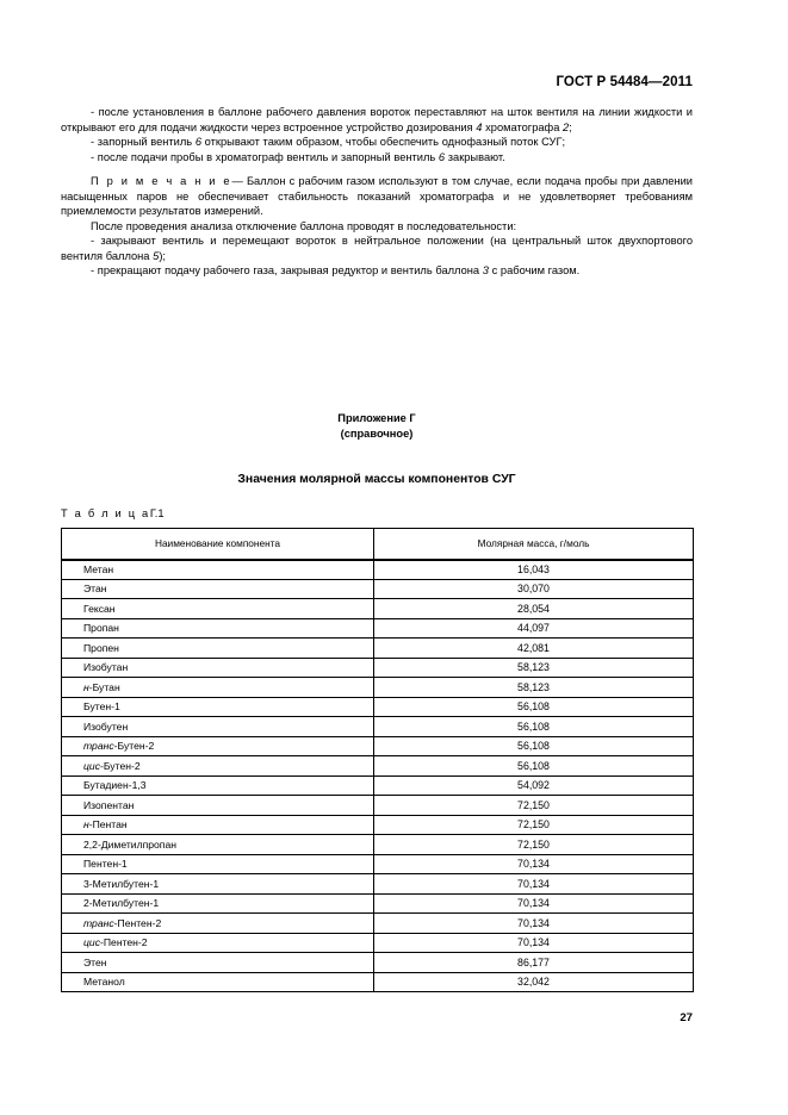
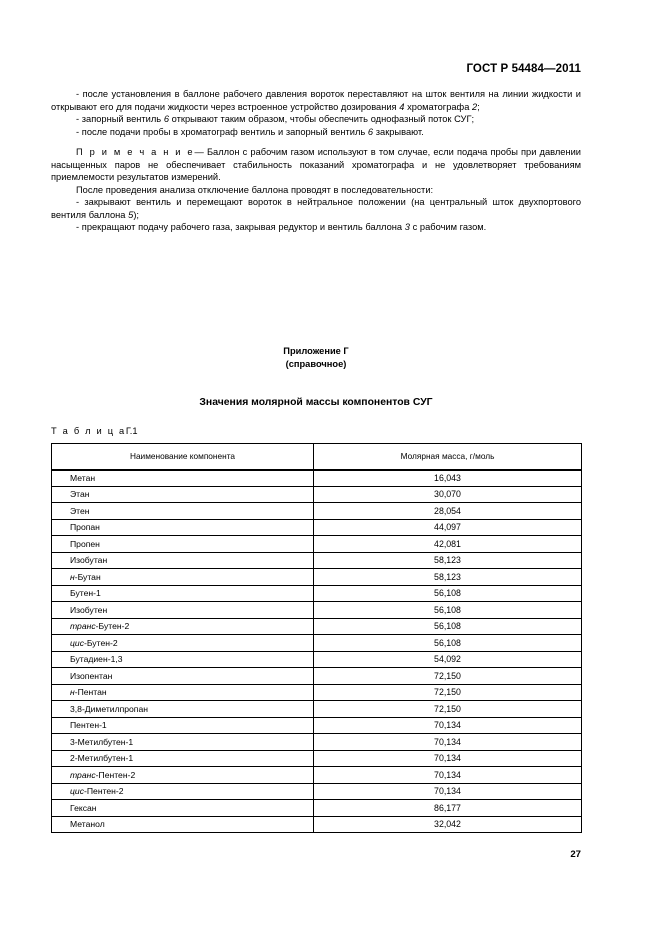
  ГОСТ Р 54484—2011
  - после установления в баллоне рабочего давления вороток переставляют на шток вентиля на линии жидкости и открывают его для подачи жидкости через встроенное устройство дозирования 4 хроматографа 2;
  - запорный вентиль 6 открывают таким образом, чтобы обеспечить однофазный поток СУГ;
  - после подачи пробы в хроматограф вентиль и запорный вентиль 6 закрывают.
  П р и м е ч а н и е— Баллон с рабочим газом используют в том случае, если подача пробы при давлении насыщенных паров не обеспечивает стабильность показаний хроматографа и не удовлетворяет требованиям приемлемости результатов измерений.
  После проведения анализа отключение баллона проводят в последовательности:
  - закрывают вентиль и перемещают вороток в нейтральное положении (на центральный шток двухпортового вентиля баллона 5);
  - прекращают подачу рабочего газа, закрывая редуктор и вентиль баллона 3 с рабочим газом.
  Приложение Г
  (справочное)
  Значения молярной массы компонентов СУГ
  Т а б л и ц аГ.1
  Наименование компонента	Молярная масса, г/моль
  Метан	16,043
  Этан	30,070
- Гексан	28,054
+ Этен	28,054
  Пропан	44,097
  Пропен	42,081
  Изобутан	58,123
  н-Бутан	58,123
  Бутен-1	56,108
  Изобутен	56,108
  транс-Бутен-2	56,108
  цис-Бутен-2	56,108
  Бутадиен-1,3	54,092
  Изопентан	72,150
  н-Пентан	72,150
- 2,2-Диметилпропан	72,150
+ 3,8-Диметилпропан	72,150
  Пентен-1	70,134
  3-Метилбутен-1	70,134
  2-Метилбутен-1	70,134
  транс-Пентен-2	70,134
  цис-Пентен-2	70,134
- Этен	86,177
+ Гексан	86,177
  Метанол	32,042
  27
